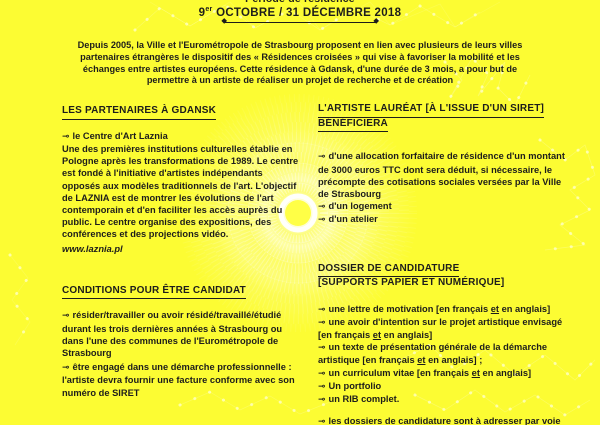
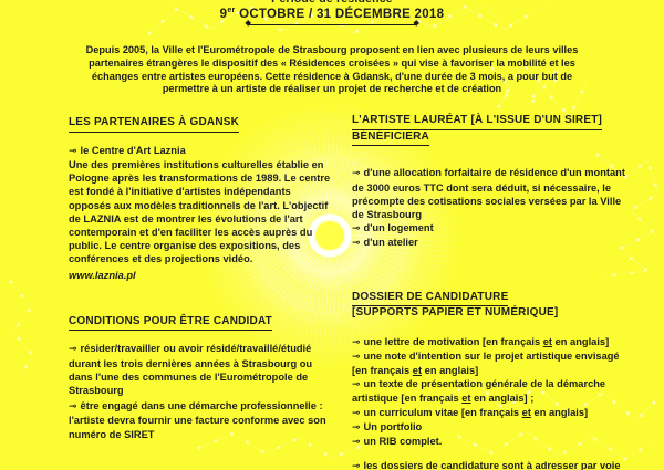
  9 OCTOBRE / 31 DÉCEMBRE 2018
  Depuis 2005, la Ville et l'Eurométropole de Strasbourg proposent en lien avec plusieurs de leurs villes partenaires étrangères le dispositif des « Résidences croisées » qui vise à favoriser la mobilité et les échanges entre artistes européens. Cette résidence à Gdansk, d'une durée de 3 mois, a pour but de permettre à un artiste de réaliser un projet de recherche et de création
  LES PARTENAIRES À GDANSK
  ⊸ le Centre d'Art Laznia
  Une des premières institutions culturelles établie en Pologne après les transformations de 1989. Le centre est fondé à l'initiative d'artistes indépendants opposés aux modèles traditionnels de l'art. L'objectif de LAZNIA est de montrer les évolutions de l'art contemporain et d'en faciliter les accès auprès du public. Le centre organise des expositions, des conférences et des projections vidéo.
  www.laznia.pl
  CONDITIONS POUR ÊTRE CANDIDAT
  ⊸ résider/travailler ou avoir résidé/travaillé/étudié durant les trois dernières années à Strasbourg ou dans l'une des communes de l'Eurométropole de Strasbourg
  ⊸ être engagé dans une démarche professionnelle : l'artiste devra fournir une facture conforme avec son numéro de SIRET
  L'ARTISTE LAURÉAT [À L'ISSUE D'UN SIRET]
  BÉNÉFICIERA
  ⊸ d'une allocation forfaitaire de résidence d'un montant de 3000 euros TTC dont sera déduit, si nécessaire, le précompte des cotisations sociales versées par la Ville de Strasbourg
  ⊸ d'un logement
  ⊸ d'un atelier
  DOSSIER DE CANDIDATURE
  [SUPPORTS PAPIER ET NUMÉRIQUE]
  ⊸ une lettre de motivation [en français et en anglais]
- ⊸ une avoir d'intention sur le projet artistique envisagé [en français et en anglais]
+ ⊸ une note d'intention sur le projet artistique envisagé [en français et en anglais]
  ⊸ un texte de présentation générale de la démarche artistique [en français et en anglais] ;
  ⊸ un curriculum vitae [en français et en anglais]
  ⊸ Un portfolio
  ⊸ un RIB complet.
